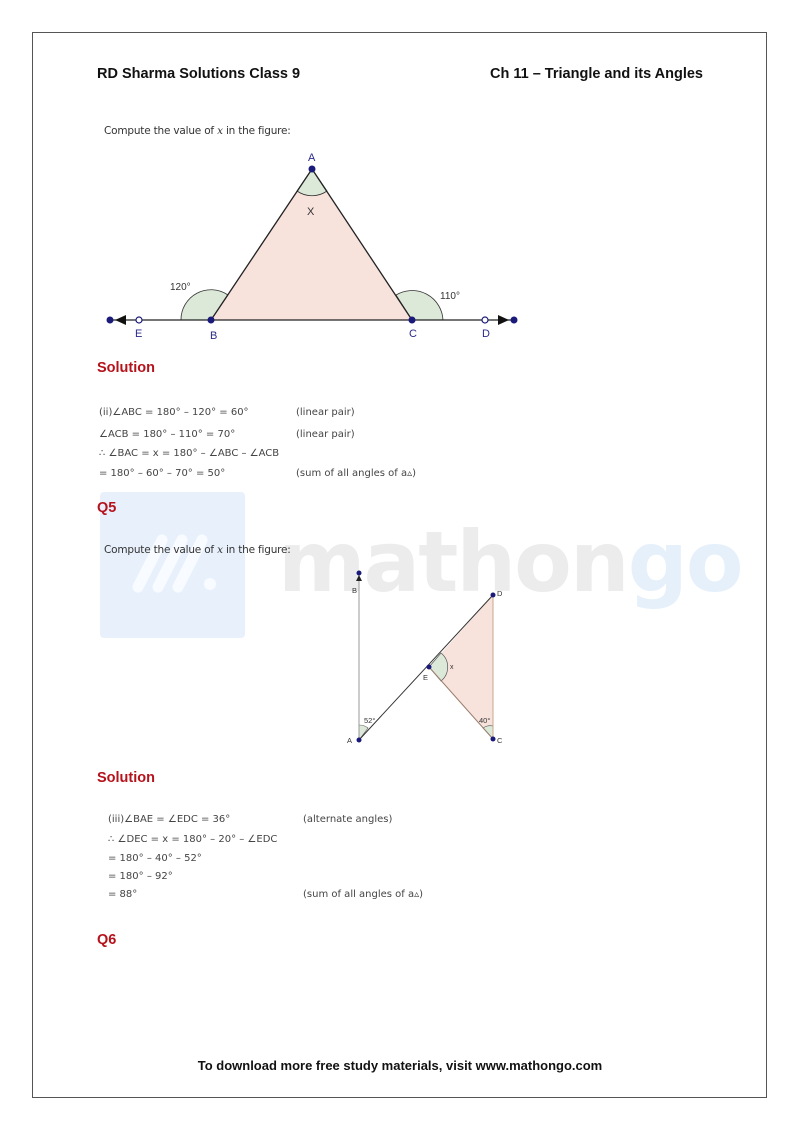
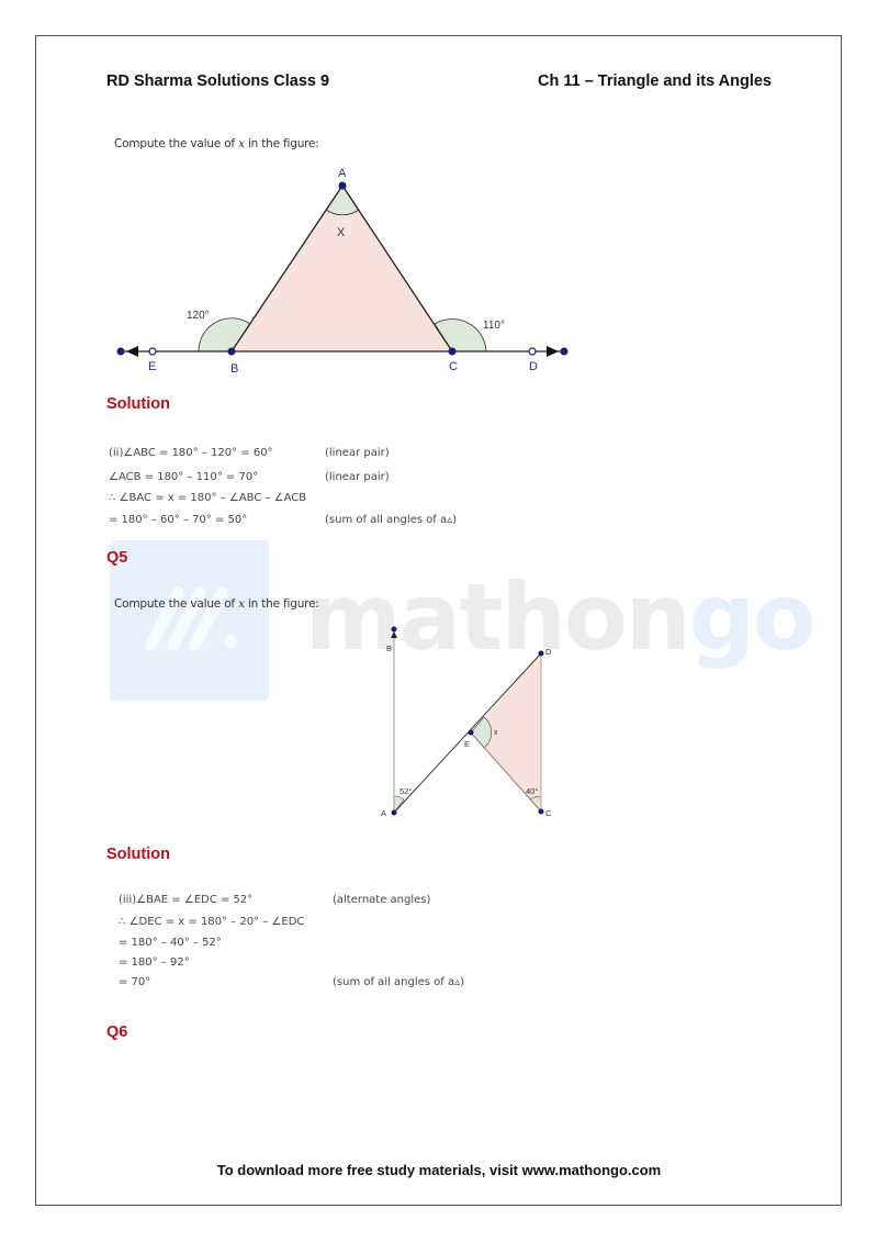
  mathongo
  RD Sharma Solutions Class 9
  Ch 11 – Triangle and its Angles
  Compute the value of x in the figure:
  A
  B
  C
  D
  E
  X
  120°
  110°
  Solution
  (ii)∠ABC = 180° – 120° = 60°
  (linear pair)
  ∠ACB = 180° – 110° = 70°
  (linear pair)
  ∴ ∠BAC = x = 180° – ∠ABC – ∠ACB
  = 180° – 60° – 70° = 50°
  (sum of all angles of a▵)
  Q5
  Compute the value of x in the figure:
  A
  B
  C
  D
  E
  52°
  40°
  Solution
- (iii)∠BAE = ∠EDC = 36°
+ (iii)∠BAE = ∠EDC = 52°
  (alternate angles)
  ∴ ∠DEC = x = 180° – 20° – ∠EDC
  = 180° – 40° – 52°
  = 180° – 92°
- = 88°
+ = 70°
  (sum of all angles of a▵)
  Q6
  To download more free study materials, visit www.mathongo.com
